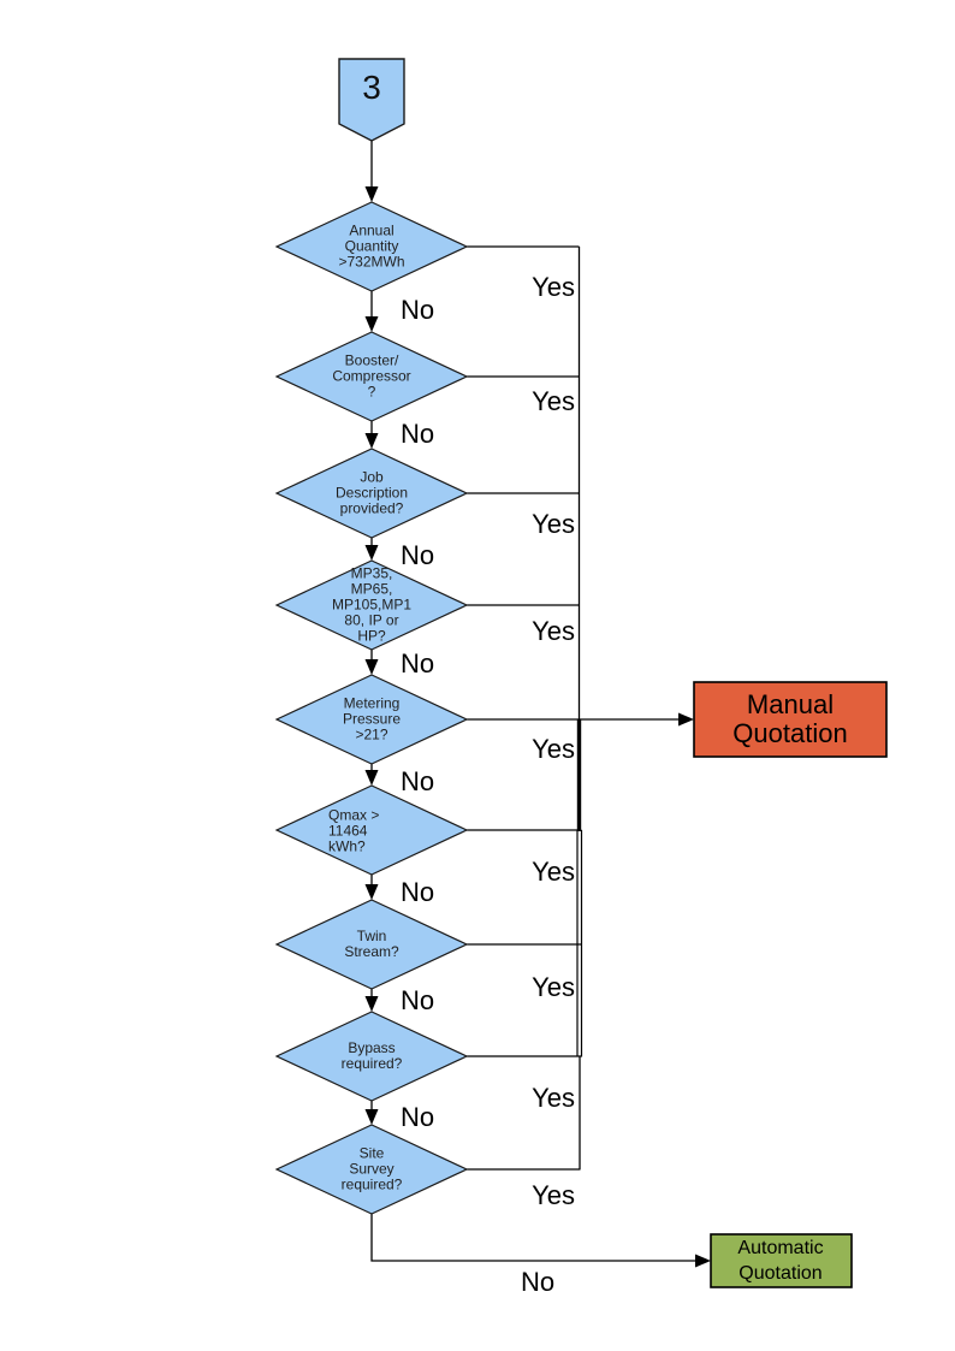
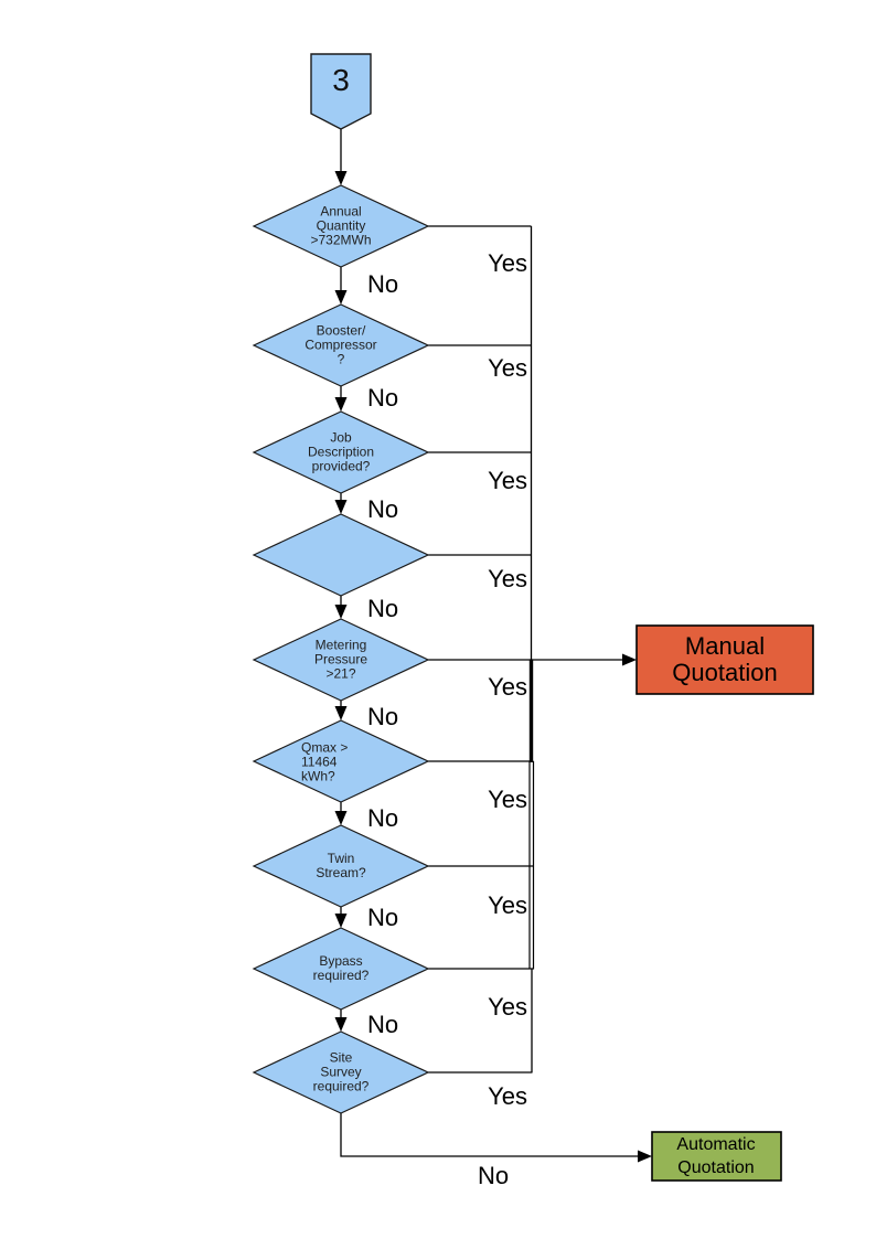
  3
  Annual
  Quantity
  >732MWh
  Booster/
  Compressor
  ?
  Job
  Description
  provided?
- MP35,
- MP65,
- MP105,MP1
- 80, IP or
- HP?
  Metering
  Pressure
  >21?
  Qmax >
  11464
  kWh?
  Twin
  Stream?
  Bypass
  required?
  Site
  Survey
  required?
  Yes
  Yes
  Yes
  Yes
  Yes
  Yes
  Yes
  Yes
  Yes
  No
  No
  No
  No
  No
  No
  No
  No
  No
  Manual
  Quotation
  Automatic
  Quotation
